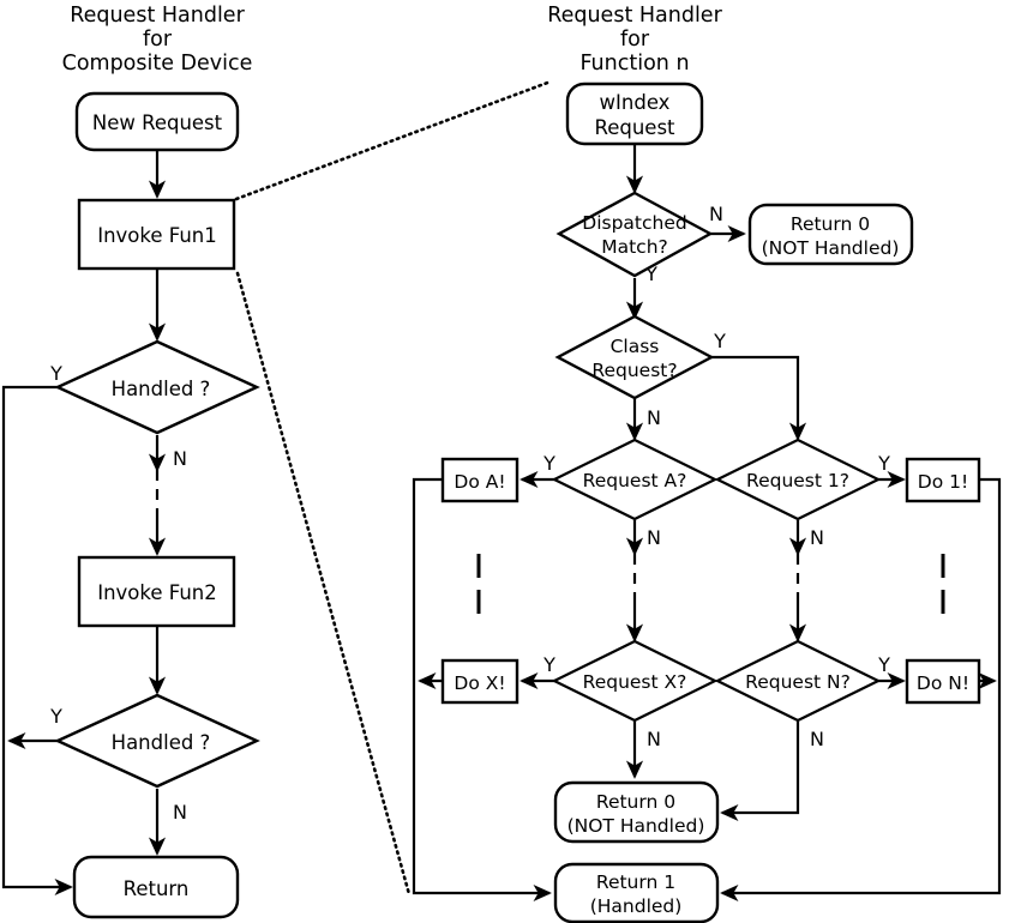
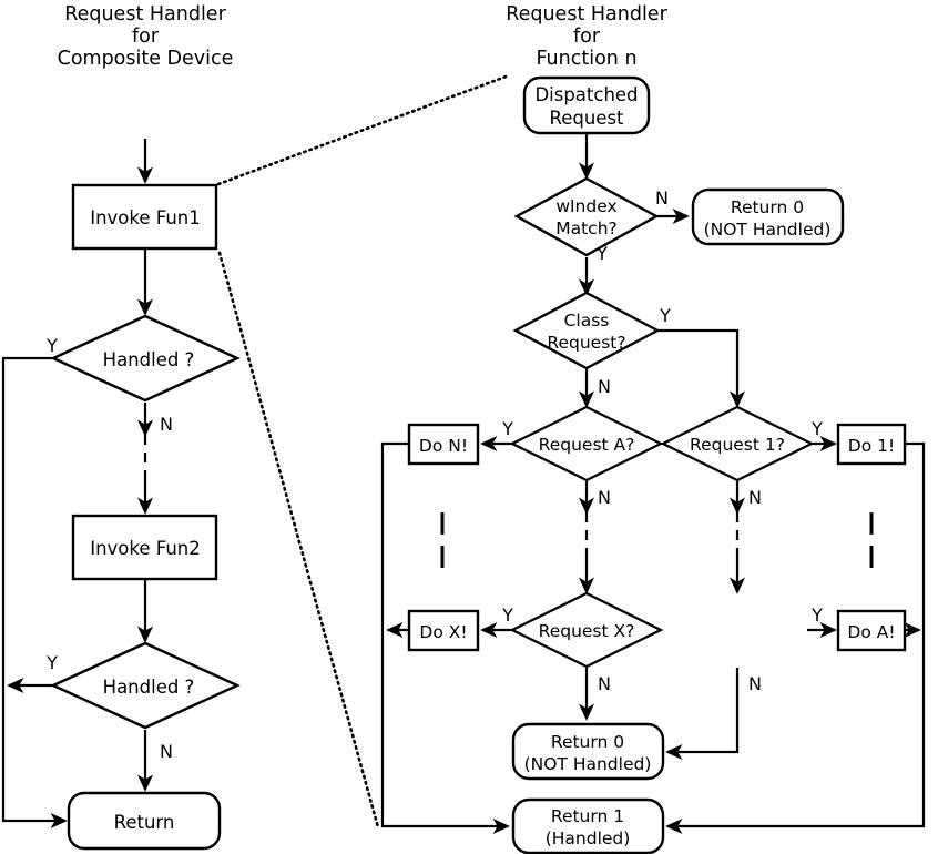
  Request Handler
  for
  Composite Device
  Request Handler
  for
  Function n
  Y
  N
  Y
  N
- New Request
  Invoke Fun1
  Handled ?
  Invoke Fun2
  Handled ?
  Return
  N
  Y
  Y
  N
  Y
  N
  Y
  N
  Y
  N
  Y
  N
- wIndex
+ Dispatched
  Request
- Dispatched
+ wIndex
  Match?
  Return 0
  (NOT Handled)
  Class
  Request?
  Request A?
- Do A!
+ Do N!
  Request 1?
  Do 1!
  Request X?
  Do X!
- Request N?
- Do N!
+ Do A!
  Return 0
  (NOT Handled)
  Return 1
  (Handled)
